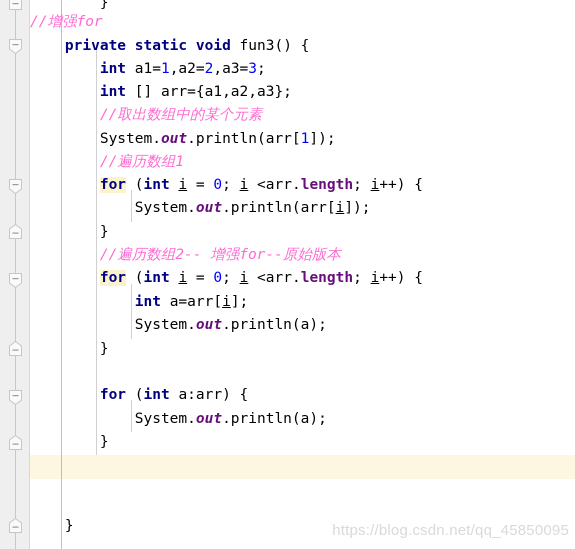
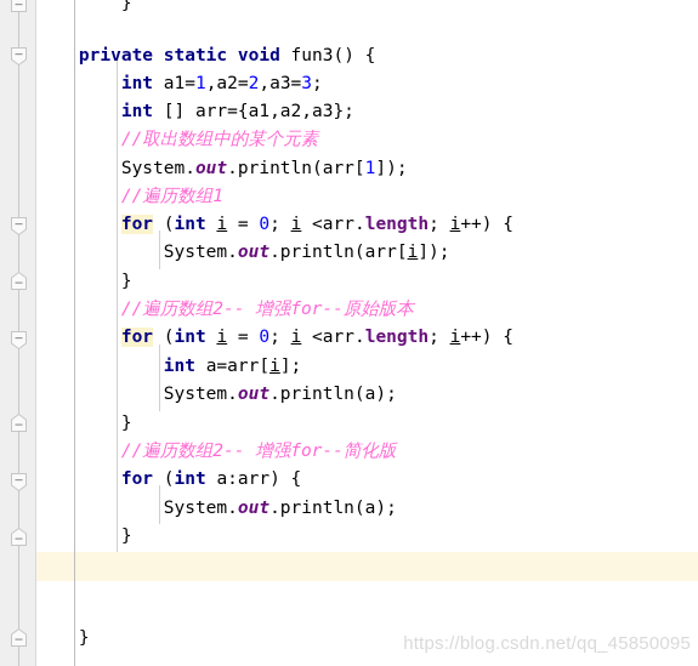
  }
- //增强for
  private static void fun3() {
  int a1=1,a2=2,a3=3;
  int [] arr={a1,a2,a3};
  //取出数组中的某个元素
  System.out.println(arr[1]);
  //遍历数组1
  for (int i = 0; i <arr.length; i++) {
  System.out.println(arr[i]);
  }
  //遍历数组2-- 增强for--原始版本
  for (int i = 0; i <arr.length; i++) {
  int a=arr[i];
  System.out.println(a);
  }
+ //遍历数组2-- 增强for--简化版
  for (int a:arr) {
  System.out.println(a);
  }
  }
  https://blog.csdn.net/qq_45850095
